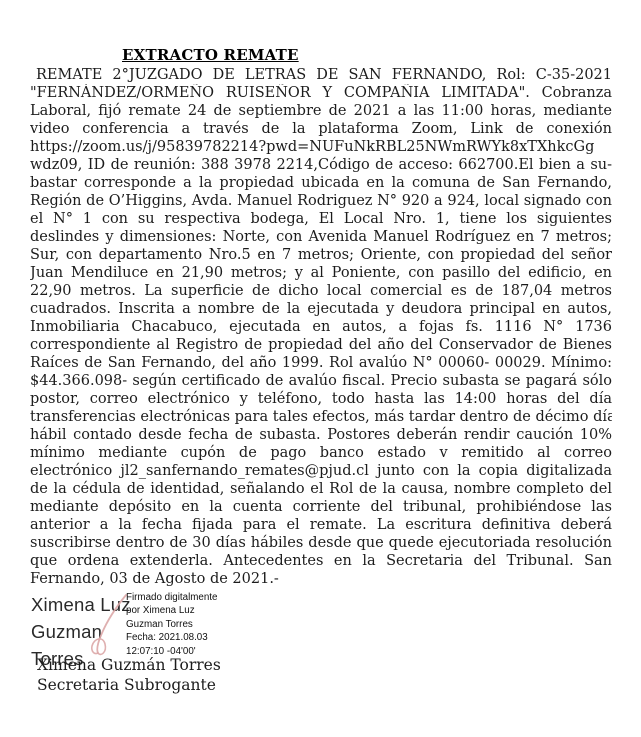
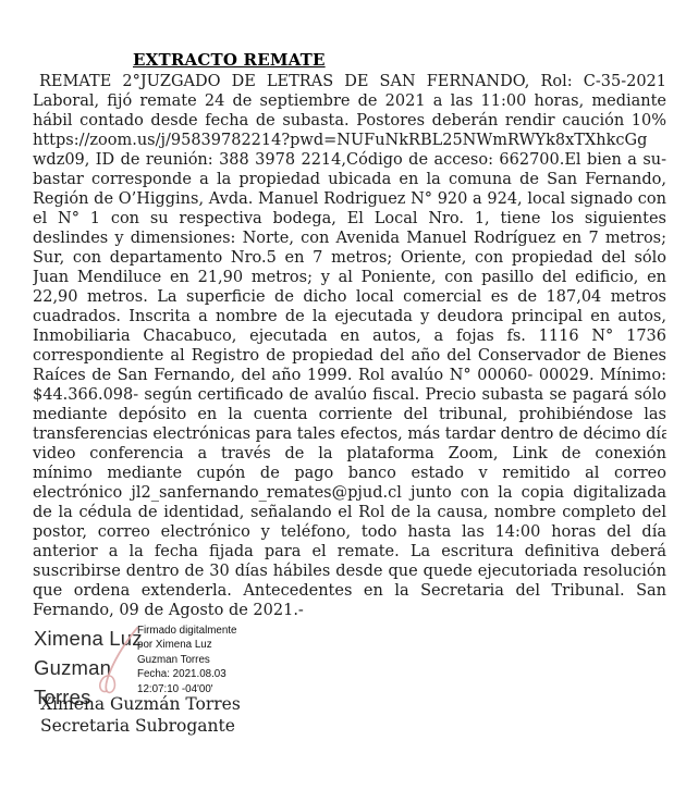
  EXTRACTO REMATE
  REMATE 2°JUZGADO DE LETRAS DE SAN FERNANDO, Rol: C-35-2021
- "FERNÁNDEZ/ORMEÑO RUISEÑOR Y COMPAÑIA LIMITADA". Cobranza
  Laboral, fijó remate 24 de septiembre de 2021 a las 11:00 horas, mediante
- video conferencia a través de la plataforma Zoom, Link de conexión
+ hábil contado desde fecha de subasta. Postores deberán rendir caución 10%
  https://zoom.us/j/95839782214?pwd=NUFuNkRBL25NWmRWYk8xTXhkcGg
  wdz09, ID de reunión: 388 3978 2214,Código de acceso: 662700.El bien a su-
  bastar corresponde a la propiedad ubicada en la comuna de San Fernando,
  Región de O’Higgins, Avda. Manuel Rodriguez N° 920 a 924, local signado con
  el N° 1 con su respectiva bodega, El Local Nro. 1, tiene los siguientes
  deslindes y dimensiones: Norte, con Avenida Manuel Rodríguez en 7 metros;
- Sur, con departamento Nro.5 en 7 metros; Oriente, con propiedad del señor
+ Sur, con departamento Nro.5 en 7 metros; Oriente, con propiedad del sólo
  Juan Mendiluce en 21,90 metros; y al Poniente, con pasillo del edificio, en
  22,90 metros. La superficie de dicho local comercial es de 187,04 metros
  cuadrados. Inscrita a nombre de la ejecutada y deudora principal en autos,
  Inmobiliaria Chacabuco, ejecutada en autos, a fojas fs. 1116 N° 1736
  correspondiente al Registro de propiedad del año del Conservador de Bienes
  Raíces de San Fernando, del año 1999. Rol avalúo N° 00060- 00029. Mínimo:
  $44.366.098- según certificado de avalúo fiscal. Precio subasta se pagará sólo
- postor, correo electrónico y teléfono, todo hasta las 14:00 horas del día
+ mediante depósito en la cuenta corriente del tribunal, prohibiéndose las
  transferencias electrónicas para tales efectos, más tardar dentro de décimo día
- hábil contado desde fecha de subasta. Postores deberán rendir caución 10%
+ video conferencia a través de la plataforma Zoom, Link de conexión
  mínimo mediante cupón de pago banco estado v remitido al correo
  electrónico jl2_sanfernando_remates@pjud.cl junto con la copia digitalizada
  de la cédula de identidad, señalando el Rol de la causa, nombre completo del
- mediante depósito en la cuenta corriente del tribunal, prohibiéndose las
+ postor, correo electrónico y teléfono, todo hasta las 14:00 horas del día
  anterior a la fecha fijada para el remate. La escritura definitiva deberá
  suscribirse dentro de 30 días hábiles desde que quede ejecutoriada resolución
  que ordena extenderla. Antecedentes en la Secretaria del Tribunal. San
- Fernando, 03 de Agosto de 2021.-
+ Fernando, 09 de Agosto de 2021.-
  Ximena Luz
  Guzman
  Torres
  Firmado digitalmente
  por Ximena Luz
  Guzman Torres
  Fecha: 2021.08.03
  12:07:10 -04'00'
  Ximena Guzmán Torres
  Secretaria Subrogante
